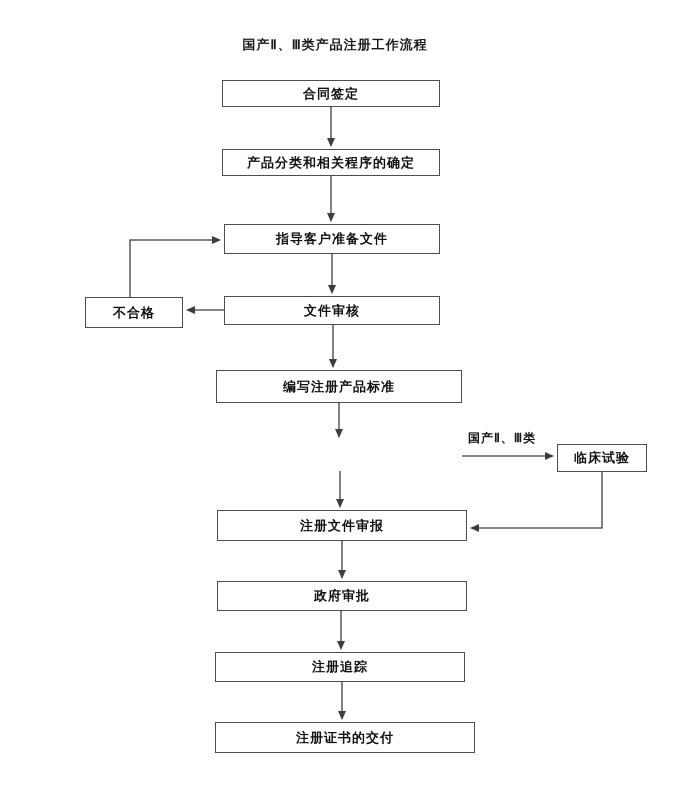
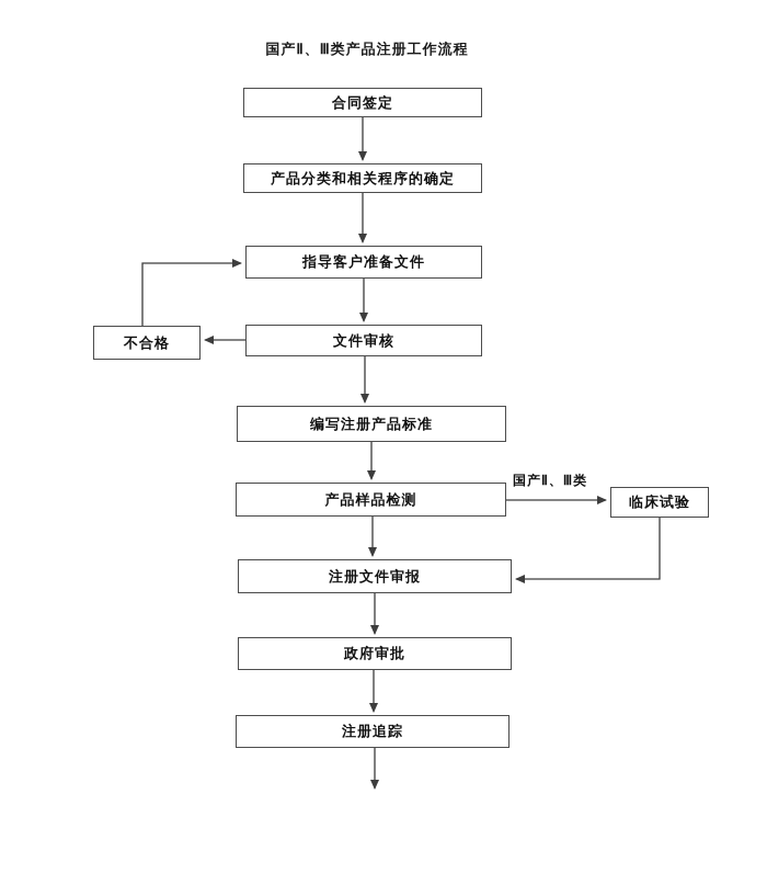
  国产Ⅱ、Ⅲ类产品注册工作流程
  合同签定
  产品分类和相关程序的确定
  指导客户准备文件
  文件审核
  不合格
  编写注册产品标准
+ 产品样品检测
  临床试验
  注册文件审报
  政府审批
  注册追踪
- 注册证书的交付
  国产Ⅱ、Ⅲ类
